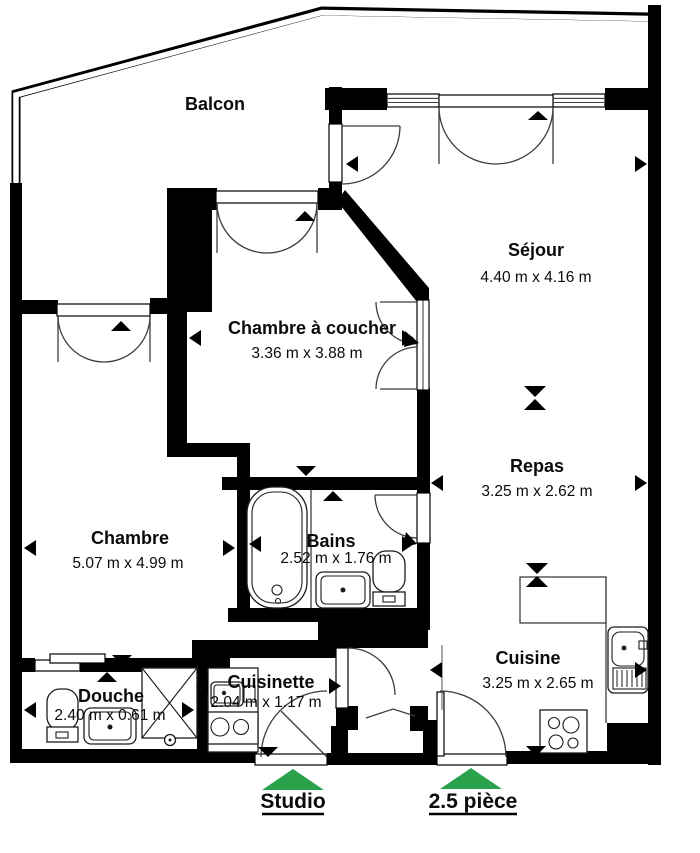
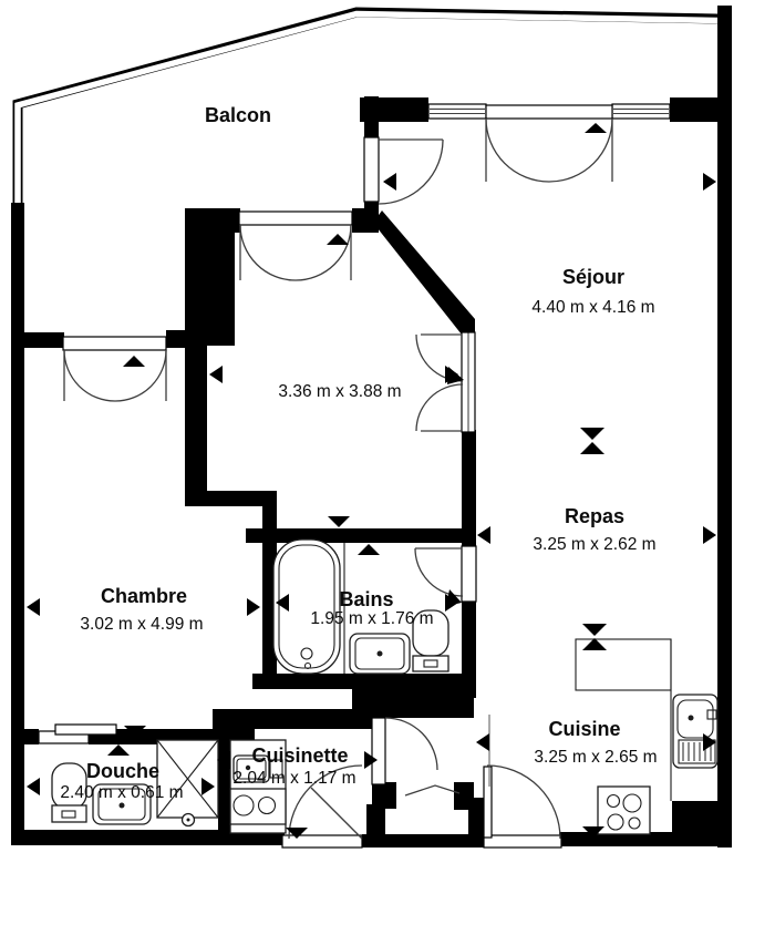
  Balcon
  Séjour
  4.40 m x 4.16 m
- Chambre à coucher
  3.36 m x 3.88 m
  Chambre
- 5.07 m x 4.99 m
+ 3.02 m x 4.99 m
  Repas
  3.25 m x 2.62 m
  Bains
- 2.52 m x 1.76 m
+ 1.95 m x 1.76 m
  Cuisine
  3.25 m x 2.65 m
  Douche
  2.40 m x 0.61 m
  Cuisinette
  2.04 m x 1.17 m
- Studio
- 2.5 pièce
